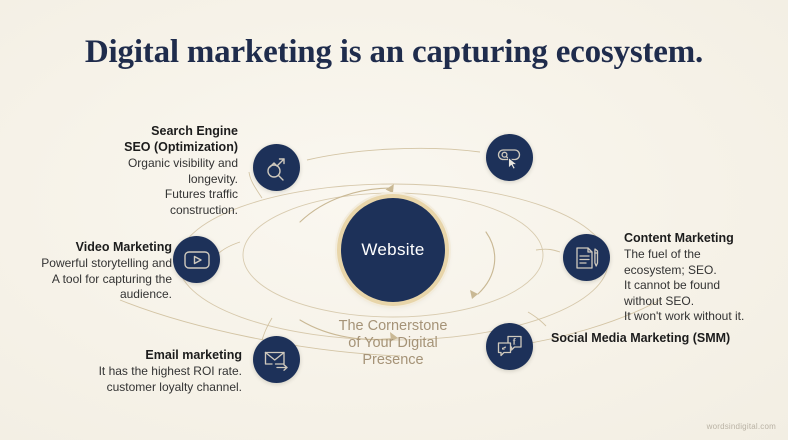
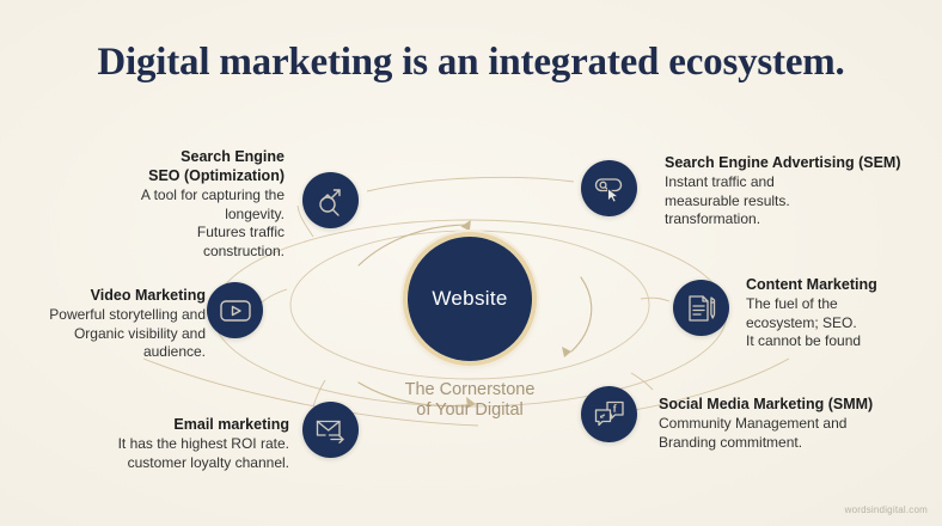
- Digital marketing is an capturing ecosystem.
+ Digital marketing is an integrated ecosystem.
  Website
  The Cornerstone
  of Your Digital
- Presence
  f
  Search Engine
  SEO (Optimization)
- Organic visibility and
+ A tool for capturing the
  longevity.
  Futures traffic
  construction.
  Video Marketing
  Powerful storytelling and
- A tool for capturing the
+ Organic visibility and
  audience.
  Email marketing
  It has the highest ROI rate.
  customer loyalty channel.
+ Search Engine Advertising (SEM)
+ Instant traffic and
+ measurable results.
+ transformation.
  Content Marketing
  The fuel of the
  ecosystem; SEO.
  It cannot be found
- without SEO.
- It won't work without it.
  Social Media Marketing (SMM)
+ Community Management and
+ Branding commitment.
  wordsindigital.com
